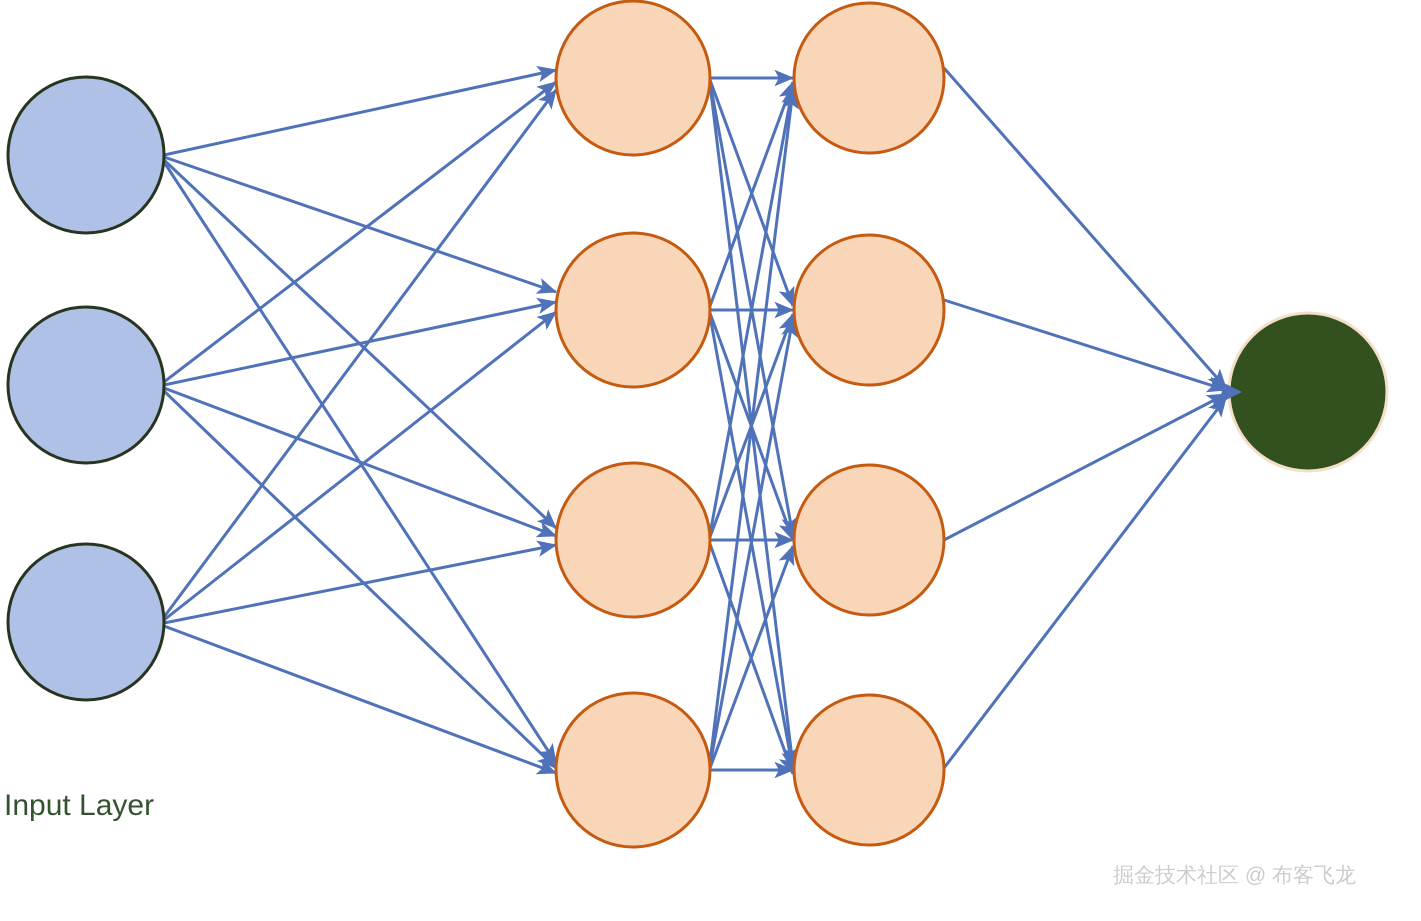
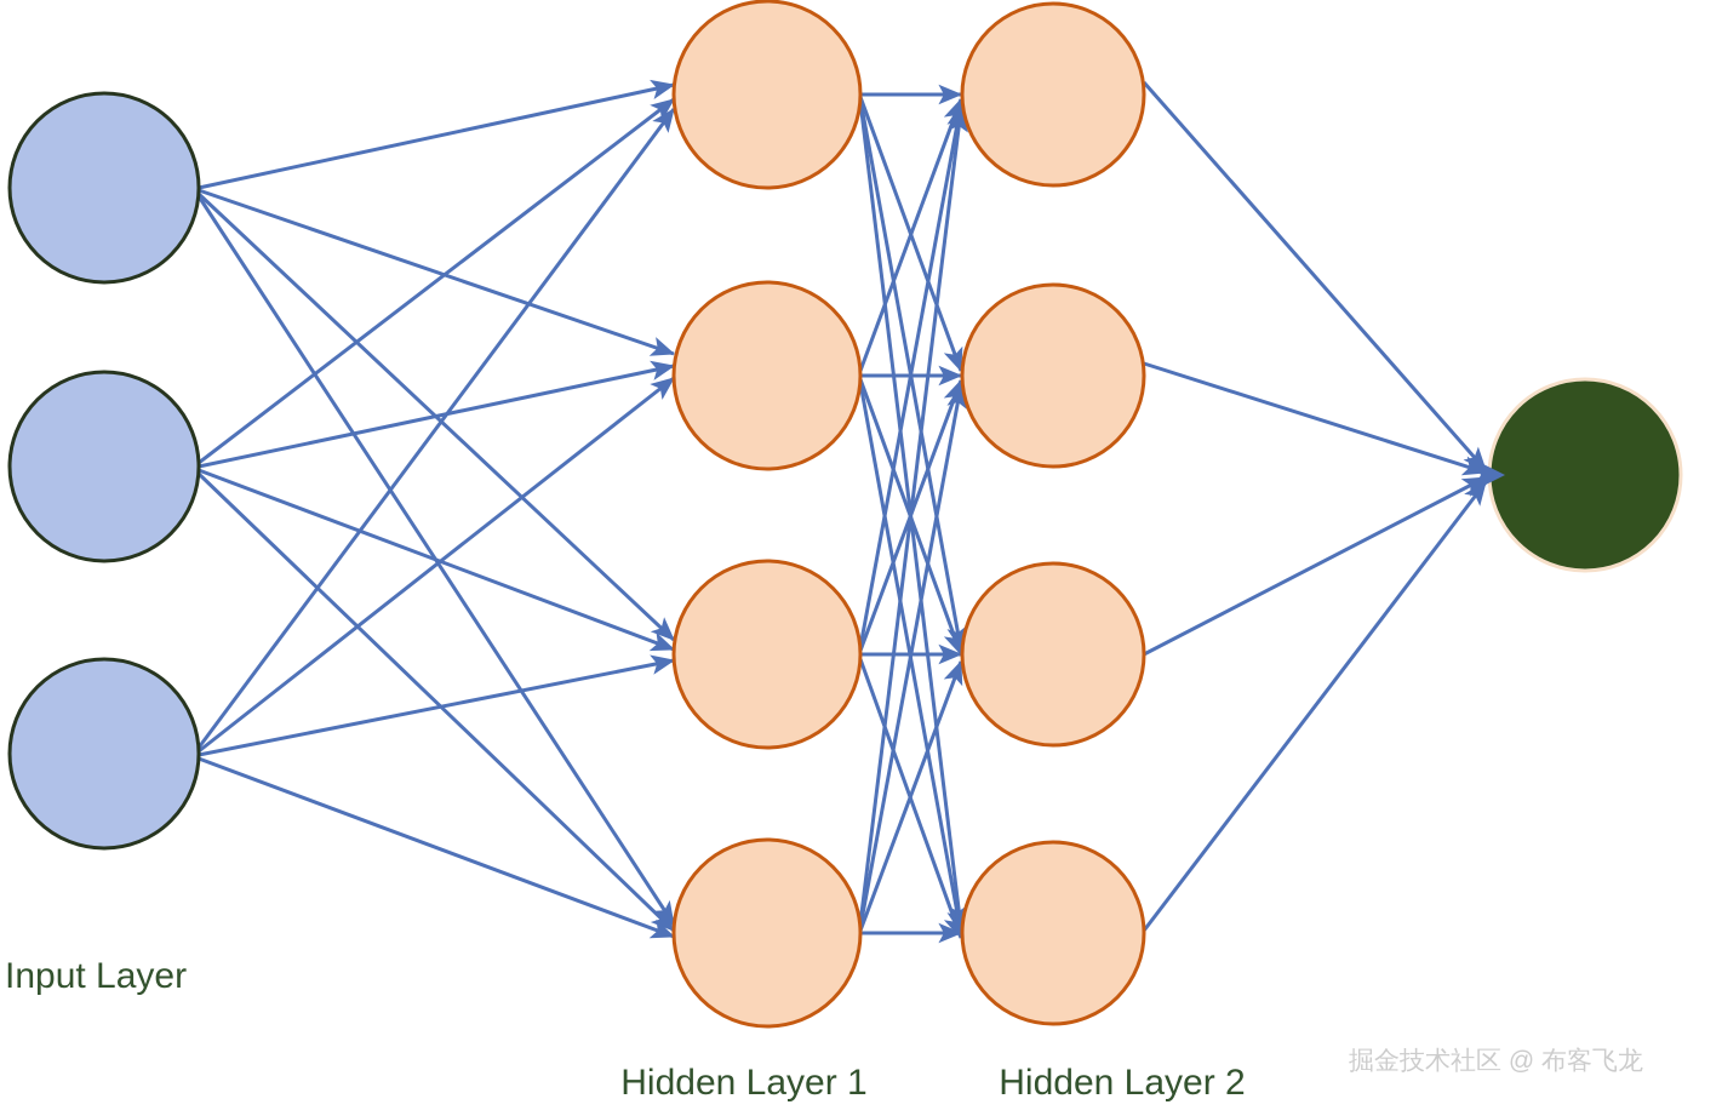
  Input Layer
+ Hidden Layer 1
+ Hidden Layer 2
  掘金技术社区 @ 布客飞龙
